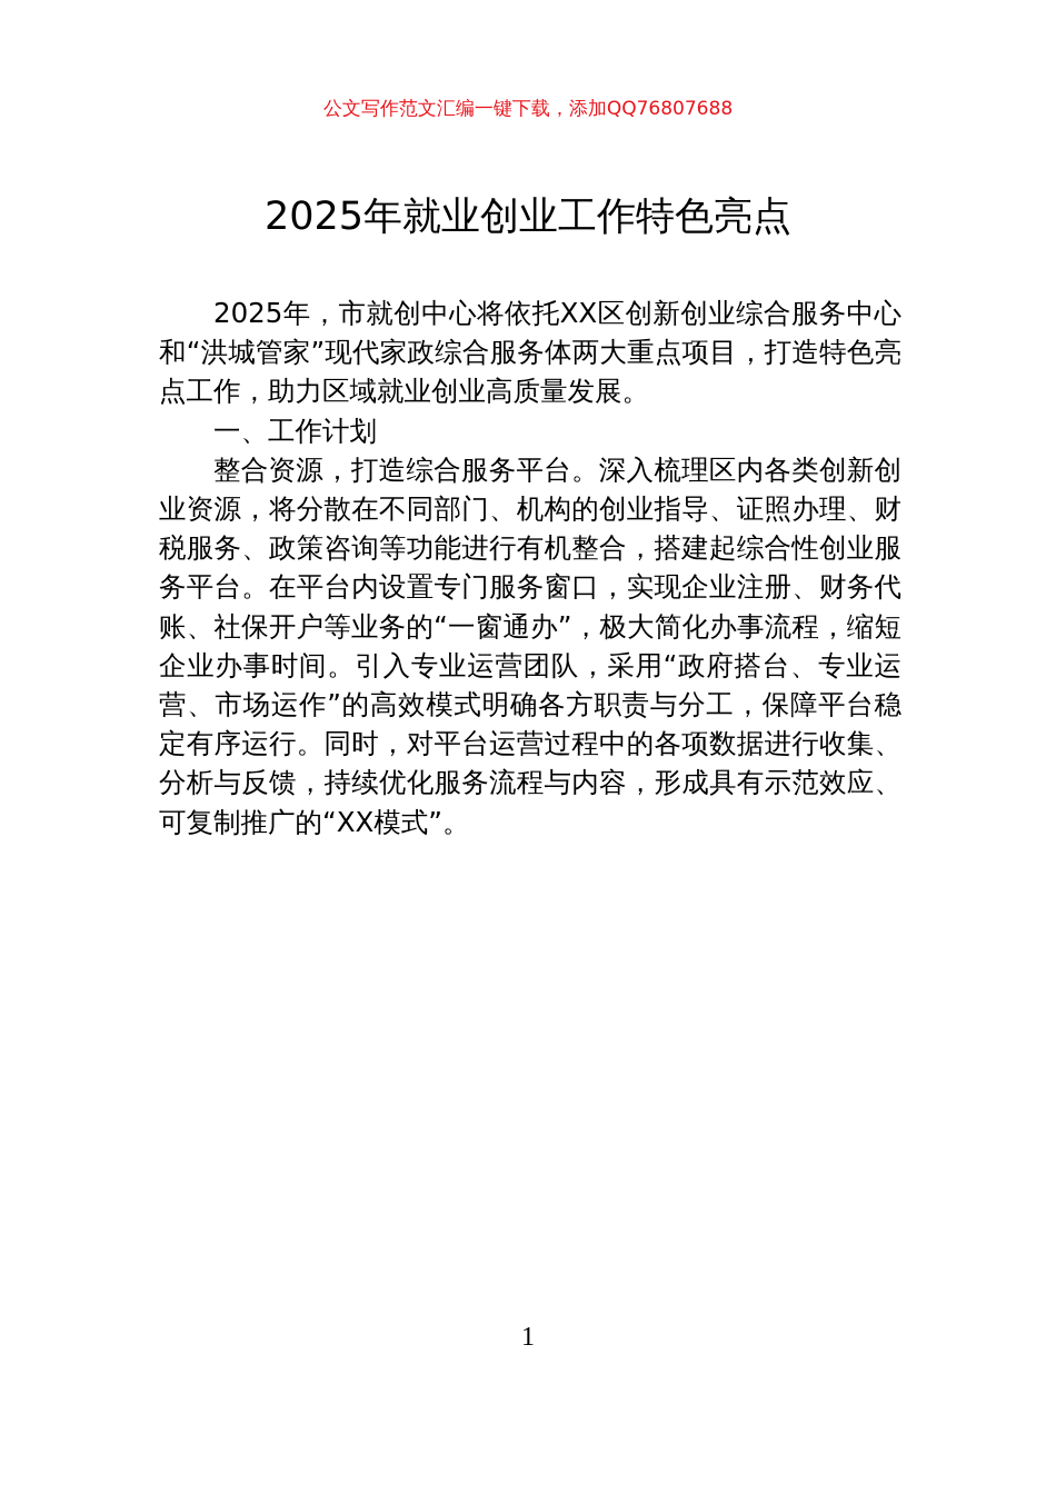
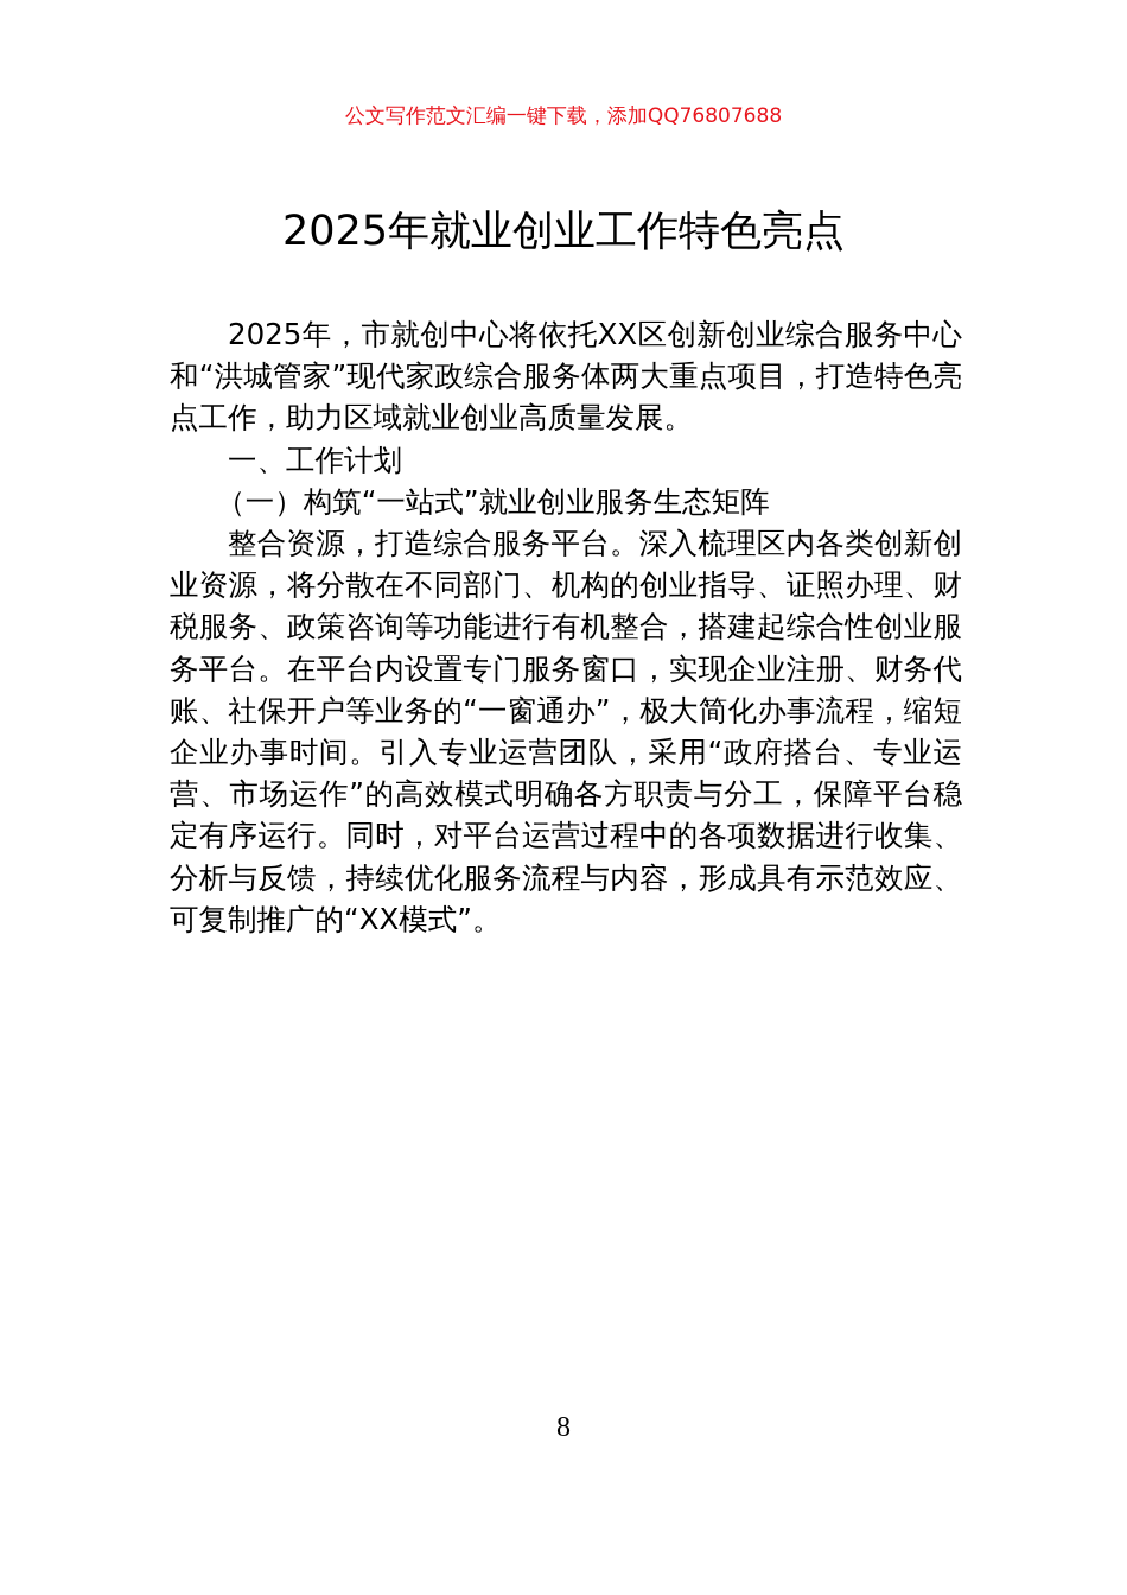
  公文写作范文汇编一键下载，添加QQ76807688
  2025年就业创业工作特色亮点
  2025年，市就创中心将依托XX区创新创业综合服务中心和“洪城管家”现代家政综合服务体两大重点项目，打造特色亮点工作，助力区域就业创业高质量发展。
  一、工作计划
+ （一）构筑“一站式”就业创业服务生态矩阵
  整合资源，打造综合服务平台。深入梳理区内各类创新创业资源，将分散在不同部门、机构的创业指导、证照办理、财税服务、政策咨询等功能进行有机整合，搭建起综合性创业服务平台。在平台内设置专门服务窗口，实现企业注册、财务代账、社保开户等业务的“一窗通办”，极大简化办事流程，缩短企业办事时间。引入专业运营团队，采用“政府搭台、专业运营、市场运作”的高效模式明确各方职责与分工，保障平台稳定有序运行。同时，对平台运营过程中的各项数据进行收集、分析与反馈，持续优化服务流程与内容，形成具有示范效应、可复制推广的“XX模式”。
- 1
+ 8
